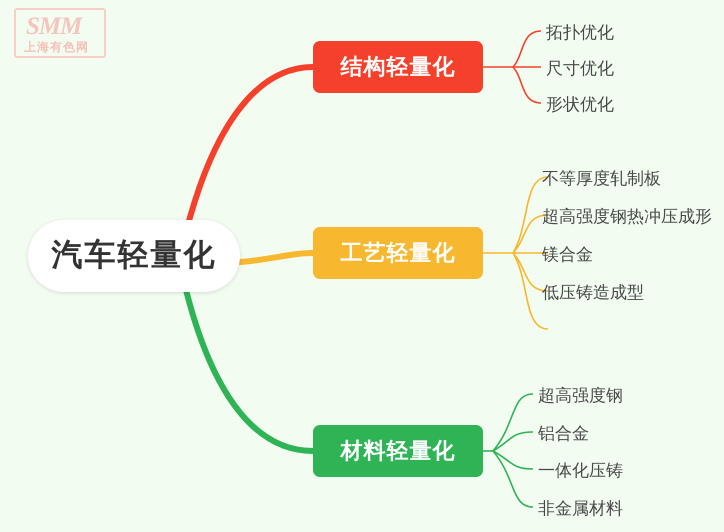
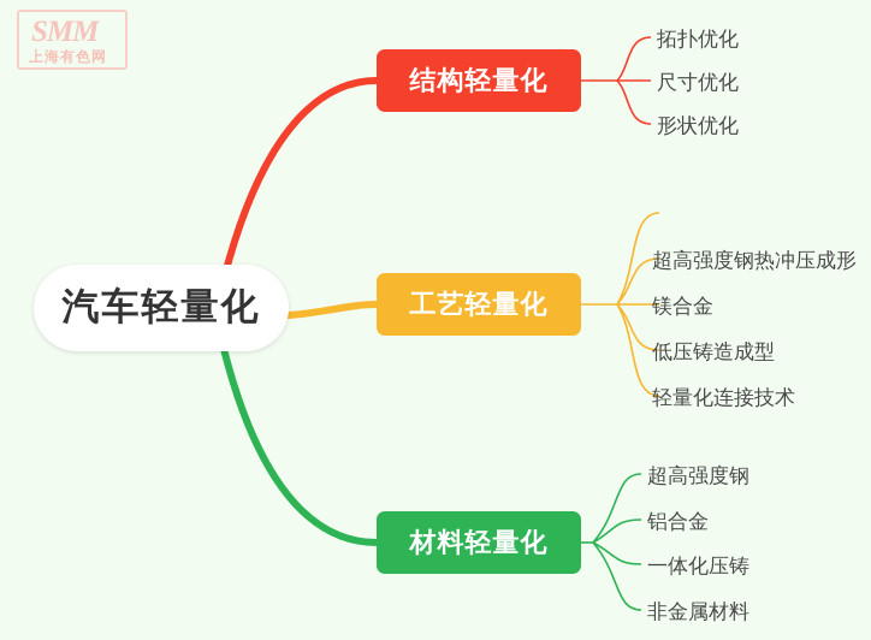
  SMM
  上海有色网
  汽车轻量化
  结构轻量化
  工艺轻量化
  材料轻量化
  拓扑优化
  尺寸优化
  形状优化
- 不等厚度轧制板
  超高强度钢热冲压成形
  镁合金
  低压铸造成型
+ 轻量化连接技术
  超高强度钢
  铝合金
  一体化压铸
  非金属材料
